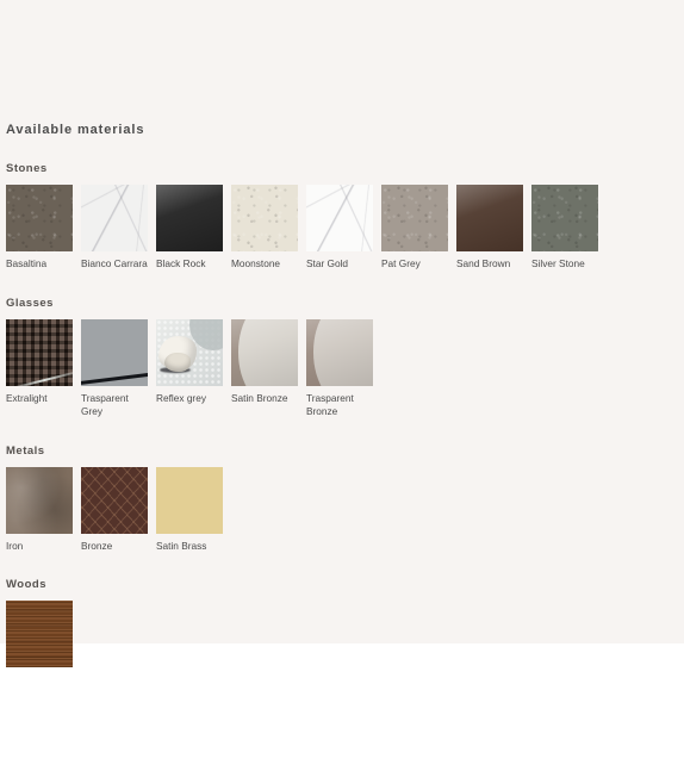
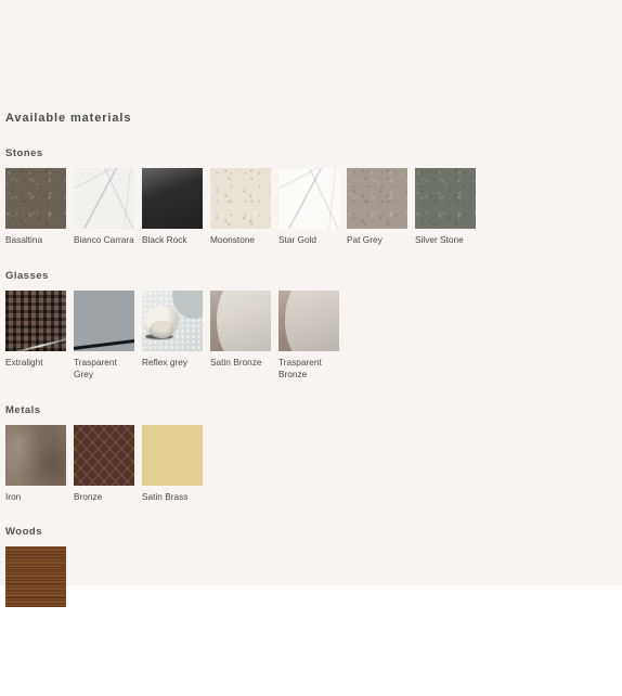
  Available materials
  Stones
  Basaltina
  Bianco Carrara
  Black Rock
  Moonstone
  Star Gold
  Pat Grey
- Sand Brown
  Silver Stone
  Glasses
  Extralight
  Trasparent Grey
  Reflex grey
  Satin Bronze
  Trasparent Bronze
  Metals
  Iron
  Bronze
  Satin Brass
  Woods
